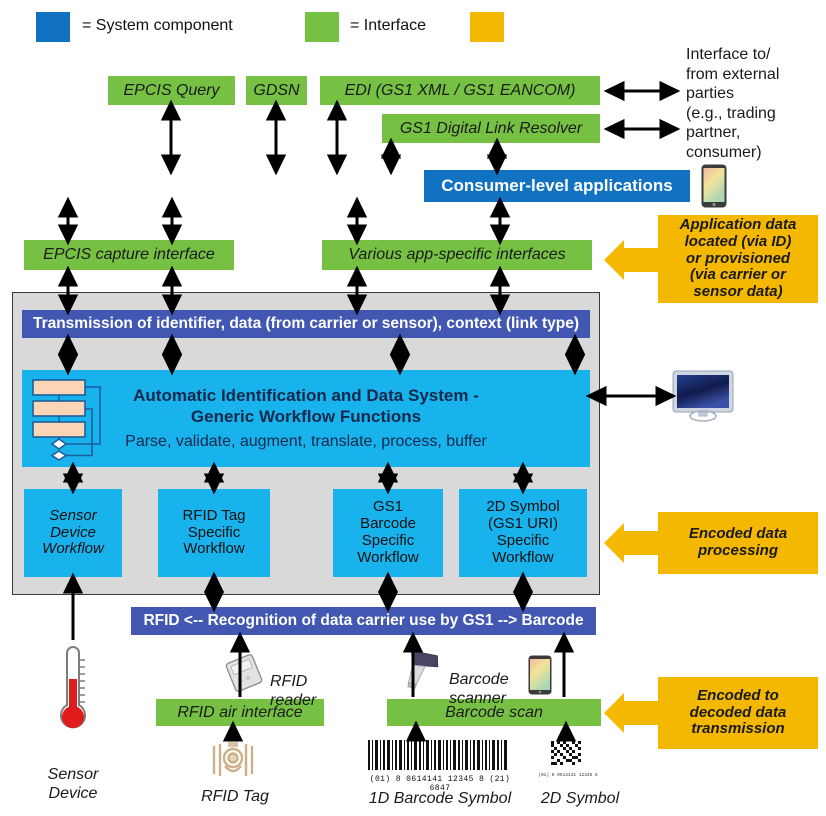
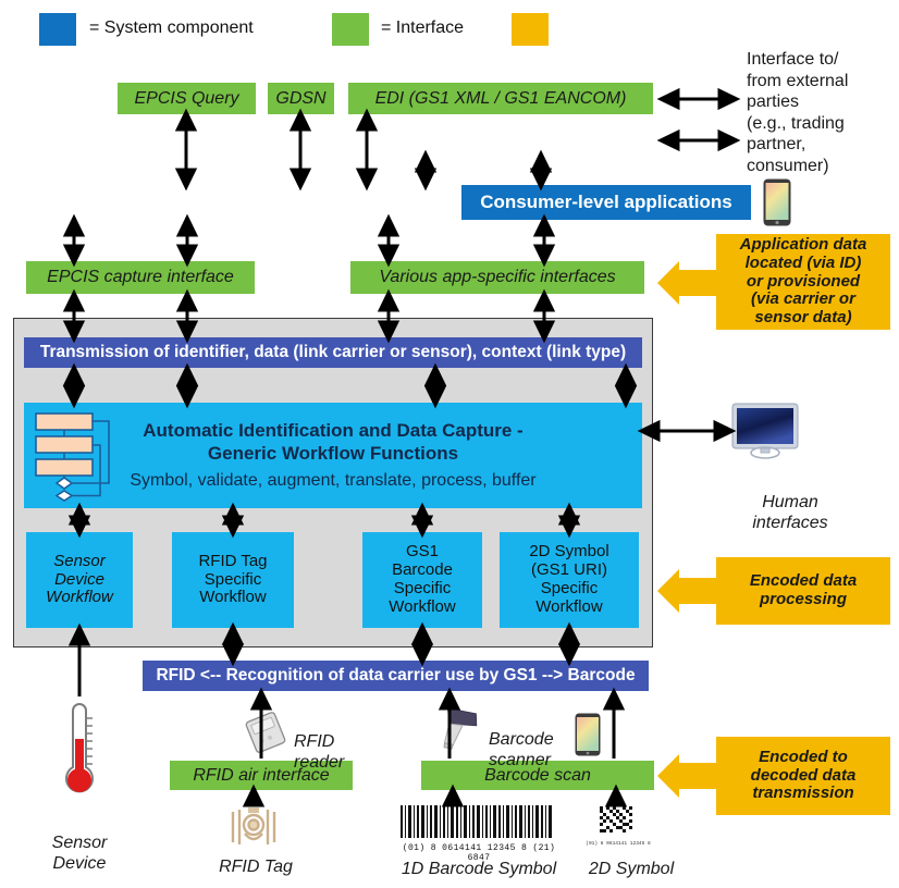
  = System component
  = Interface
  EPCIS Query
  GDSN
  EDI (GS1 XML / GS1 EANCOM)
- GS1 Digital Link Resolver
  Interface to/
  from external
  parties
  (e.g., trading
  partner,
  consumer)
  Consumer-level applications
  EPCIS capture interface
  Various app-specific interfaces
  Application data
  located (via ID)
  or provisioned
  (via carrier or
  sensor data)
- Transmission of identifier, data (from carrier or sensor), context (link type)
+ Transmission of identifier, data (link carrier or sensor), context (link type)
- Automatic Identification and Data System -
+ Automatic Identification and Data Capture -
  Generic Workflow Functions
- Parse, validate, augment, translate, process, buffer
+ Symbol, validate, augment, translate, process, buffer
  Sensor
  Device
  Workflow
  RFID Tag
  Specific
  Workflow
  GS1
  Barcode
  Specific
  Workflow
  2D Symbol
  (GS1 URI)
  Specific
  Workflow
  Encoded data
  processing
+ Human
+ interfaces
  RFID <-- Recognition of data carrier use by GS1 --> Barcode
  RFID air interface
  Barcode scan
  Encoded to
  decoded data
  transmission
  RFID
  reader
  Barcode
  scanner
  Sensor
  Device
  RFID Tag
  (01) 8 0614141 12345 8 (21) 6847
  1D Barcode Symbol
  2D Symbol
